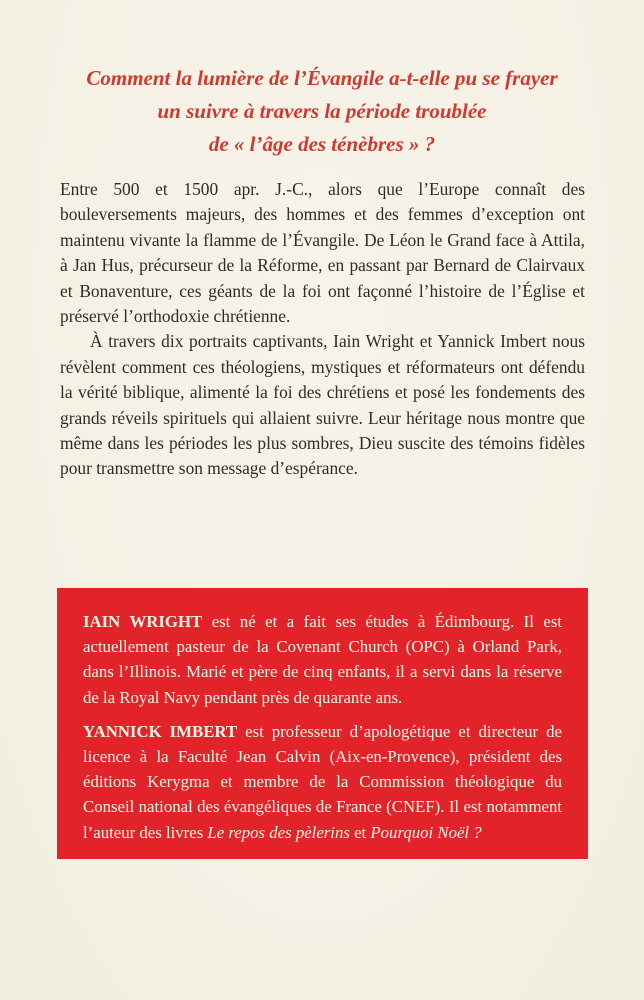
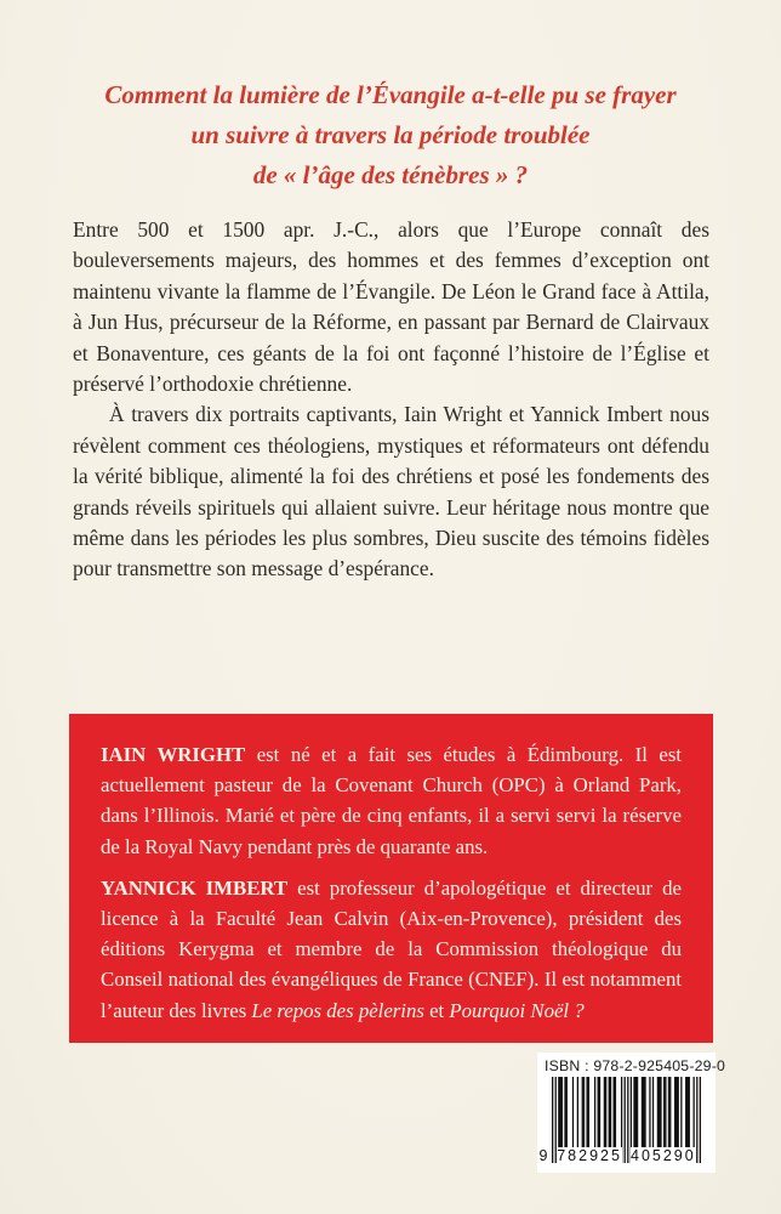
  Comment la lumière de l’Évangile a-t-elle pu se frayer
  un suivre à travers la période troublée
  de « l’âge des ténèbres » ?
- Entre 500 et 1500 apr. J.-C., alors que l’Europe connaît des bouleversements majeurs, des hommes et des femmes d’exception ont maintenu vivante la flamme de l’Évangile. De Léon le Grand face à Attila, à Jan Hus, précurseur de la Réforme, en passant par Bernard de Clairvaux et Bonaventure, ces géants de la foi ont façonné l’histoire de l’Église et préservé l’orthodoxie chrétienne.
+ Entre 500 et 1500 apr. J.-C., alors que l’Europe connaît des bouleversements majeurs, des hommes et des femmes d’exception ont maintenu vivante la flamme de l’Évangile. De Léon le Grand face à Attila, à Jun Hus, précurseur de la Réforme, en passant par Bernard de Clairvaux et Bonaventure, ces géants de la foi ont façonné l’histoire de l’Église et préservé l’orthodoxie chrétienne.
  À travers dix portraits captivants, Iain Wright et Yannick Imbert nous révèlent comment ces théologiens, mystiques et réformateurs ont défendu la vérité biblique, alimenté la foi des chrétiens et posé les fondements des grands réveils spirituels qui allaient suivre. Leur héritage nous montre que même dans les périodes les plus sombres, Dieu suscite des témoins fidèles pour transmettre son message d’espérance.
- IAIN WRIGHT est né et a fait ses études à Édimbourg. Il est actuellement pasteur de la Covenant Church (OPC) à Orland Park, dans l’Illinois. Marié et père de cinq enfants, il a servi dans la réserve de la Royal Navy pendant près de quarante ans.
+ IAIN WRIGHT est né et a fait ses études à Édimbourg. Il est actuellement pasteur de la Covenant Church (OPC) à Orland Park, dans l’Illinois. Marié et père de cinq enfants, il a servi servi la réserve de la Royal Navy pendant près de quarante ans.
  YANNICK IMBERT est professeur d’apologétique et directeur de licence à la Faculté Jean Calvin (Aix-en-Provence), président des éditions Kerygma et membre de la Commission théologique du Conseil national des évangéliques de France (CNEF). Il est notamment l’auteur des livres Le repos des pèlerins et Pourquoi Noël ?
+ ISBN : 978-2-925405-29-0
+ 9
+ 782925
+ 405290
